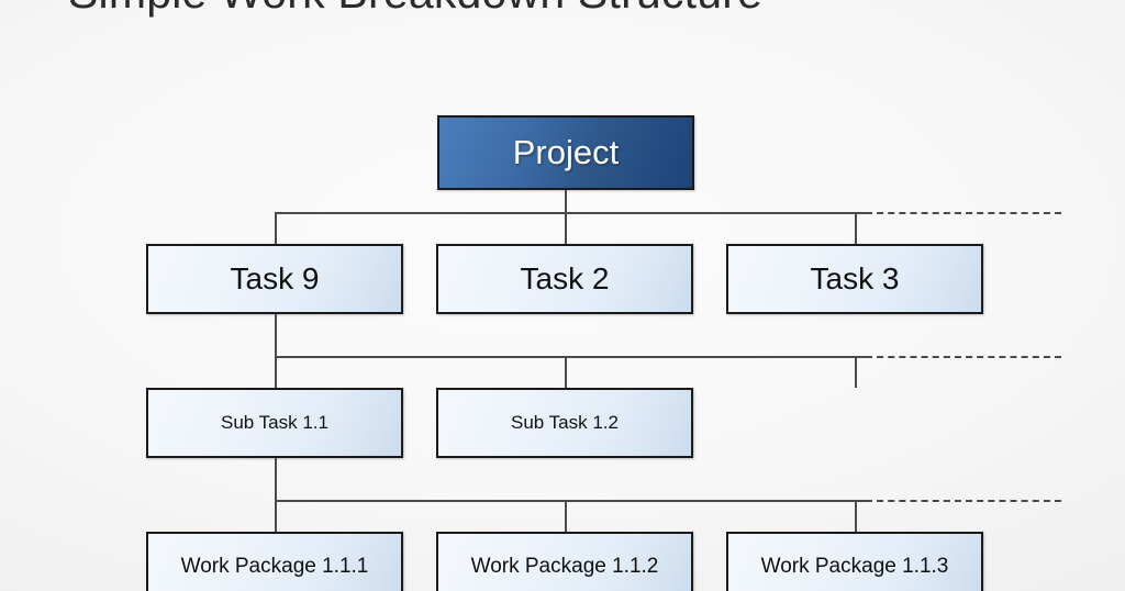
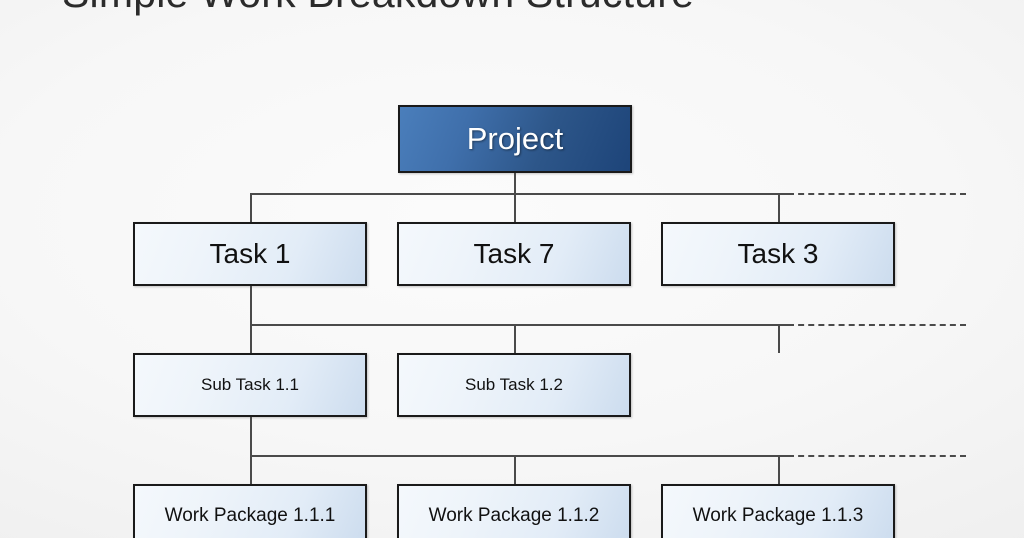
  Project
- Task 9
+ Task 1
- Task 2
+ Task 7
  Task 3
  Sub Task 1.1
  Sub Task 1.2
  Work Package 1.1.1
  Work Package 1.1.2
  Work Package 1.1.3
